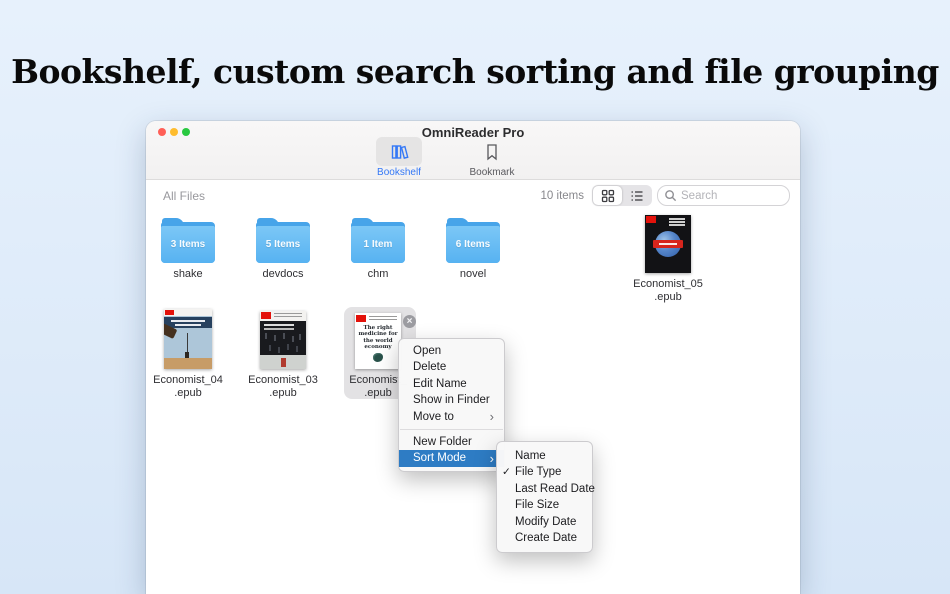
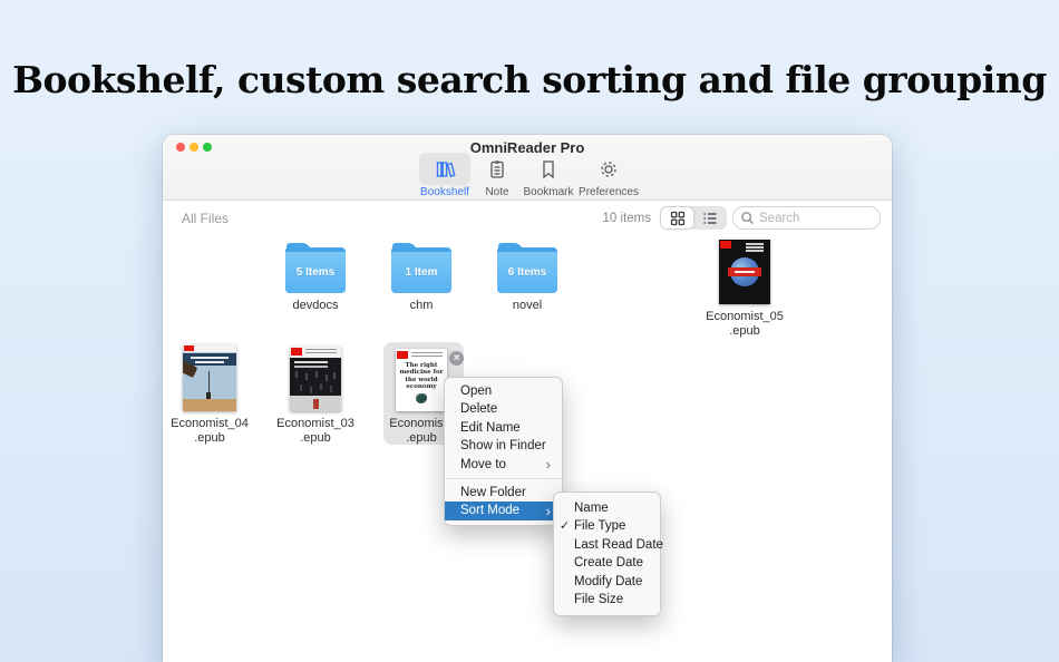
  Bookshelf, custom search sorting and file grouping
  OmniReader Pro
  Bookshelf
+ Note
  Bookmark
+ Preferences
  All Files
  10 items
  Search
- 3 Items
- shake
  5 Items
  devdocs
  1 Item
  chm
  6 Items
  novel
  Economist_05
  .epub
  Economist_04
  .epub
  Economist_03
  .epub
  Economis
  .epub
  ×
  Open
  Delete
  Edit Name
  Show in Finder
  Move to
  ›
  New Folder
  Sort Mode
  ›
  Name
  ✓
  File Type
  Last Read Date
- File Size
+ Create Date
  Modify Date
- Create Date
+ File Size
